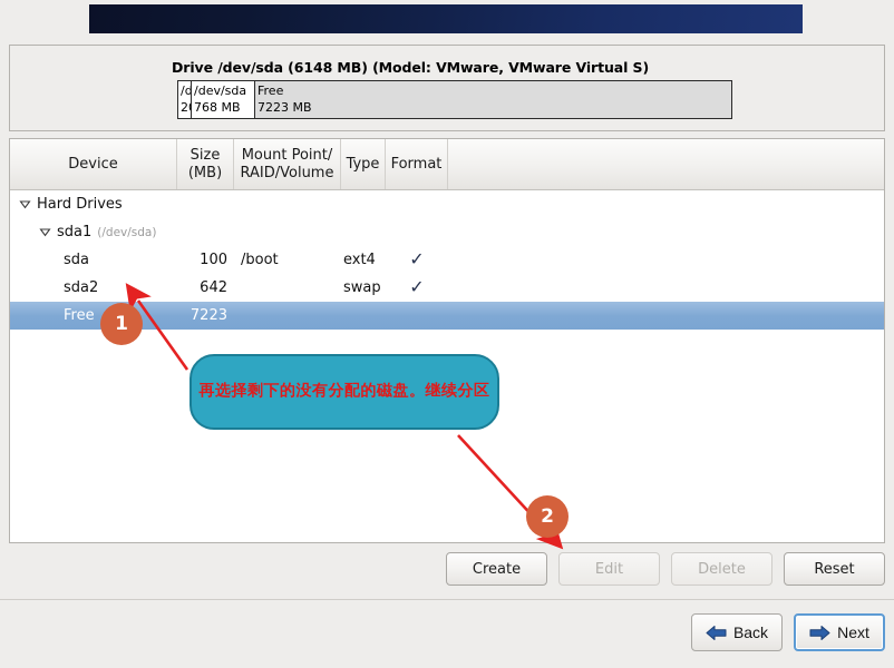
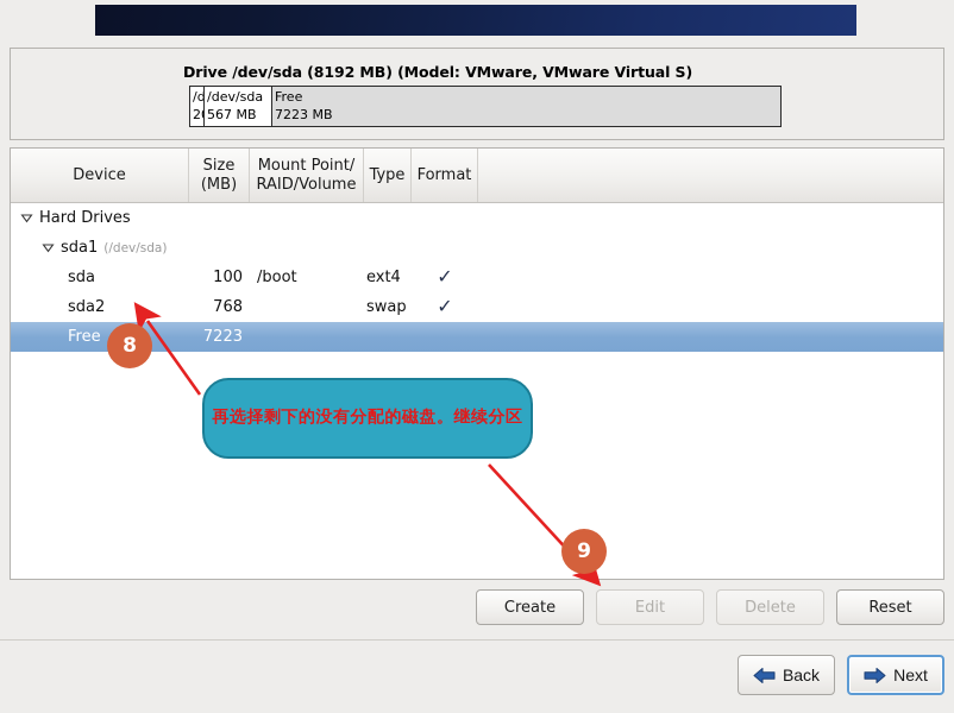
- Drive /dev/sda (6148 MB) (Model: VMware, VMware Virtual S)
+ Drive /dev/sda (8192 MB) (Model: VMware, VMware Virtual S)
  /d
  /dev/sda
- 768 MB
+ 567 MB
  Free
  7223 MB
  Device
  Size
  (MB)
  Mount Point/
  RAID/Volume
  Type
  Format
  Hard Drives
  sda1
  (/dev/sda)
  sda
  100
  /boot
  ext4
  ✓
  sda2
- 642
+ 768
  swap
  ✓
  Free
  7223
  Create
  Edit
  Delete
  Reset
  Back
  Next
- 1
+ 8
- 2
+ 9
  再选择剩下的没有分配的磁盘。继续分区
